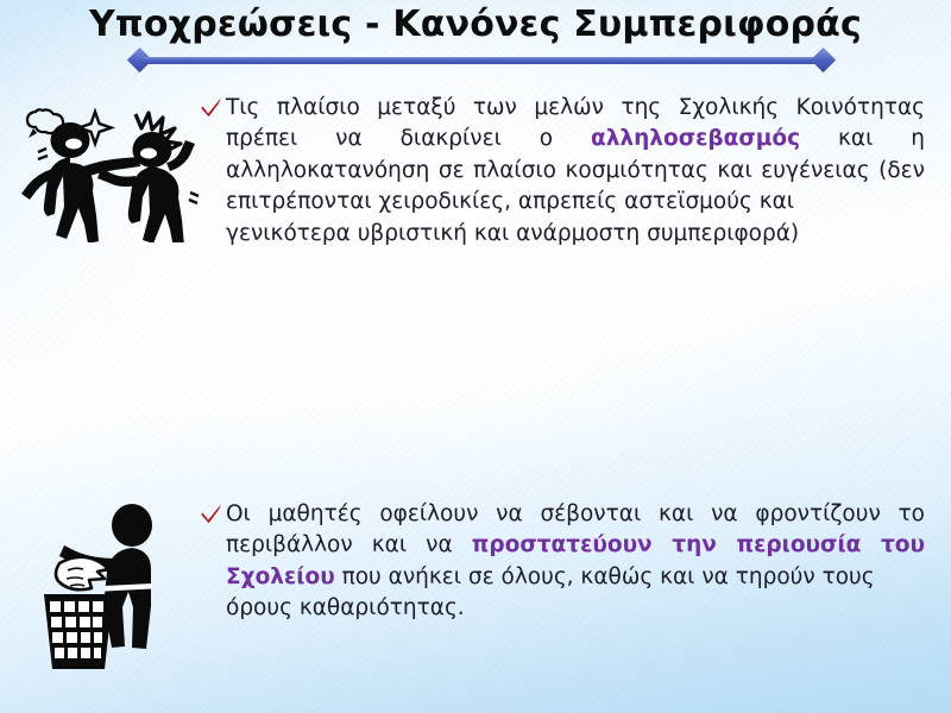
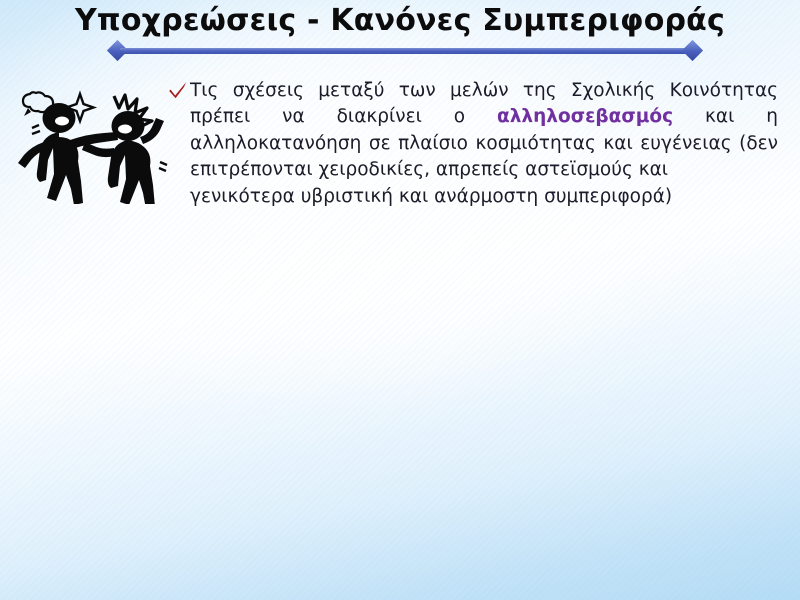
  Υποχρεώσεις - Κανόνες Συμπεριφοράς
- Τις πλαίσιο μεταξύ των μελών της Σχολικής Κοινότητας πρέπει να διακρίνει ο αλληλοσεβασμός και η αλληλοκατανόηση σε πλαίσιο κοσμιότητας και ευγένειας (δεν επιτρέπονται χειροδικίες, απρεπείς αστεϊσμούς και
+ Τις σχέσεις μεταξύ των μελών της Σχολικής Κοινότητας πρέπει να διακρίνει ο αλληλοσεβασμός και η αλληλοκατανόηση σε πλαίσιο κοσμιότητας και ευγένειας (δεν επιτρέπονται χειροδικίες, απρεπείς αστεϊσμούς και
  γενικότερα υβριστική και ανάρμοστη συμπεριφορά)
- Οι μαθητές οφείλουν να σέβονται και να φροντίζουν το περιβάλλον και να προστατεύουν την περιουσία του Σχολείου που ανήκει σε όλους, καθώς και να τηρούν τους
- όρους καθαριότητας.
